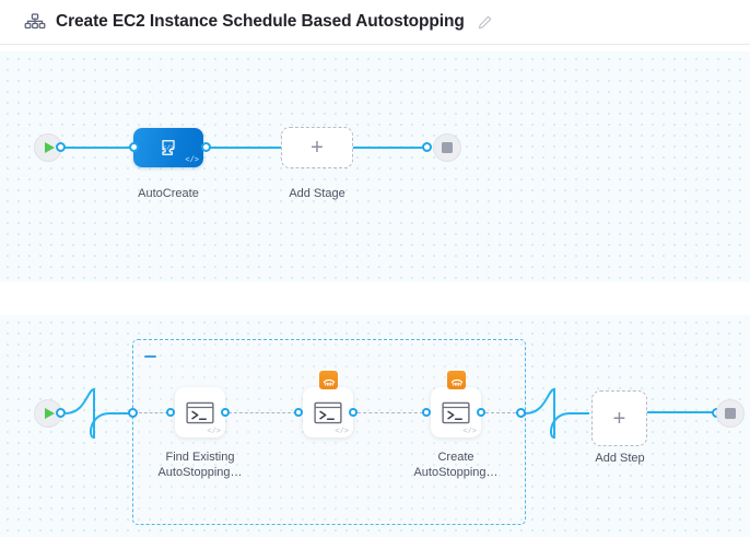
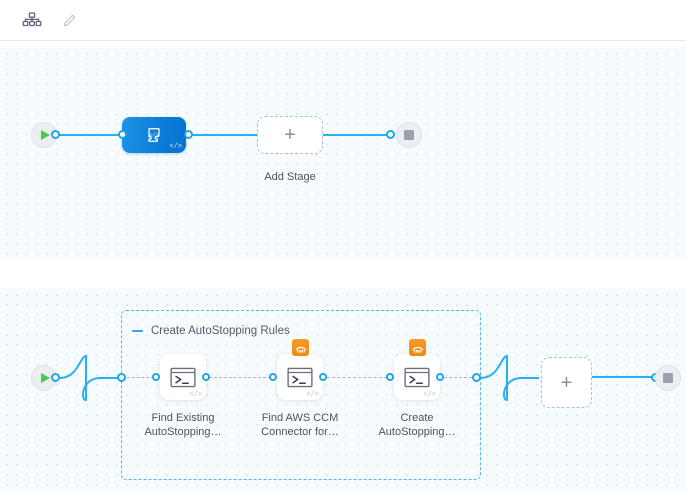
- Create EC2 Instance Schedule Based Autostopping
  </>
- AutoCreate
  +
  Add Stage
+ Create AutoStopping Rules
  </>
  Find Existing
  AutoStopping…
  </>
+ Find AWS CCM
+ Connector for…
  </>
  Create
  AutoStopping…
  +
- Add Step
